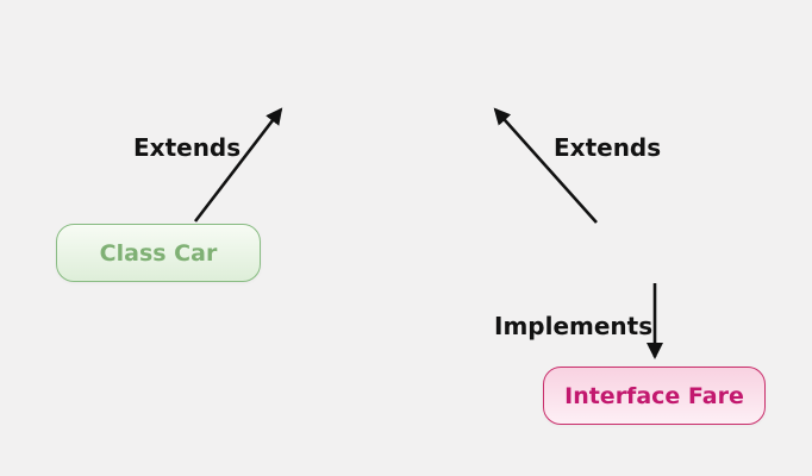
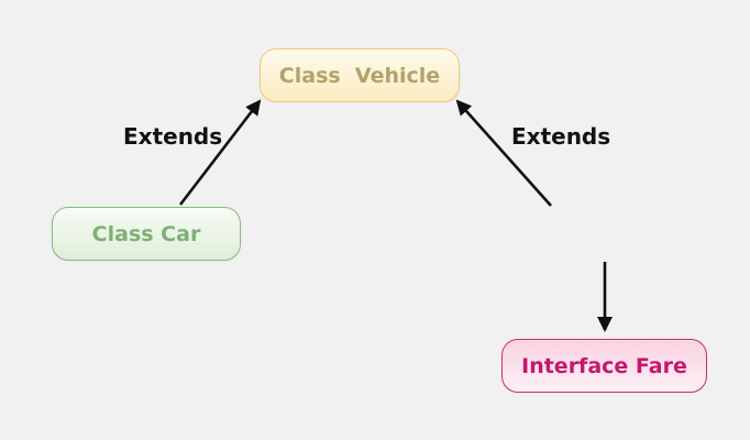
+ Class Vehicle
  Class Car
  Interface Fare
  Extends
  Extends
- Implements
